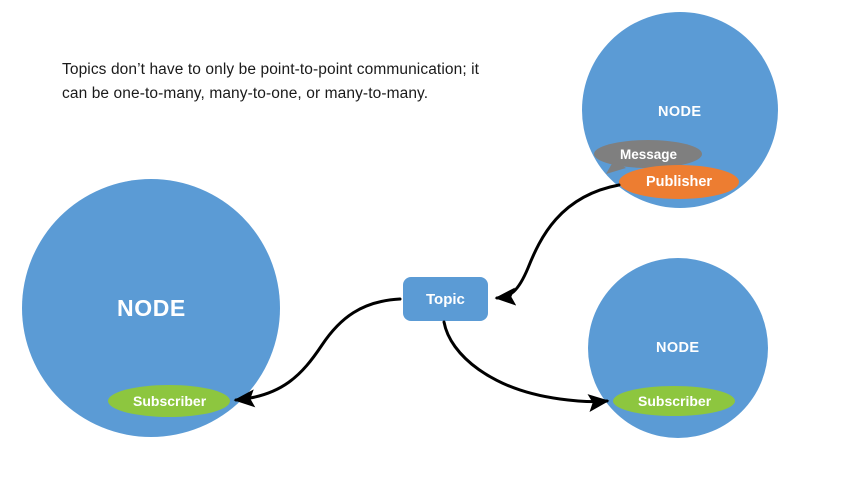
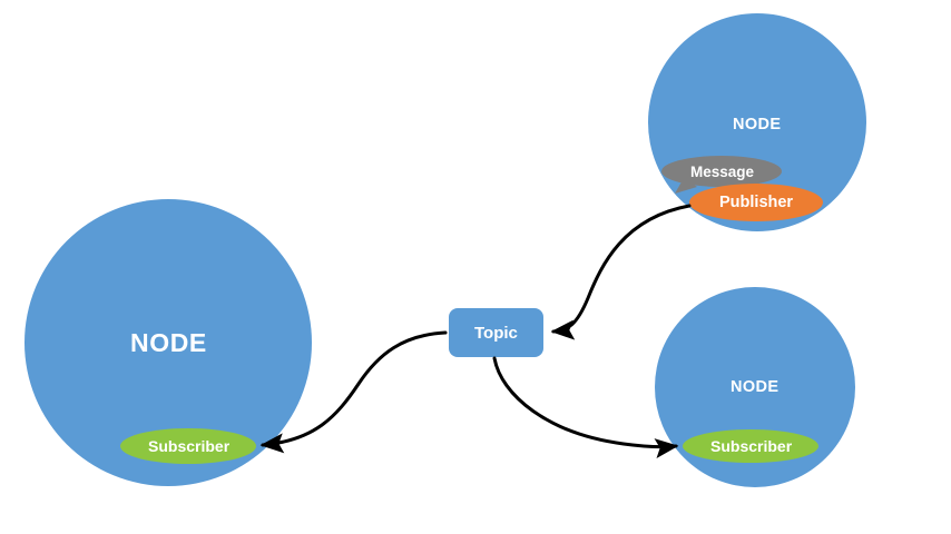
- Topics don’t have to only be point-to-point communication; it can be one-to-many, many-to-one, or many-to-many.
  NODE
  NODE
  NODE
  Subscriber
  Subscriber
  Publisher
  Message
  Topic
